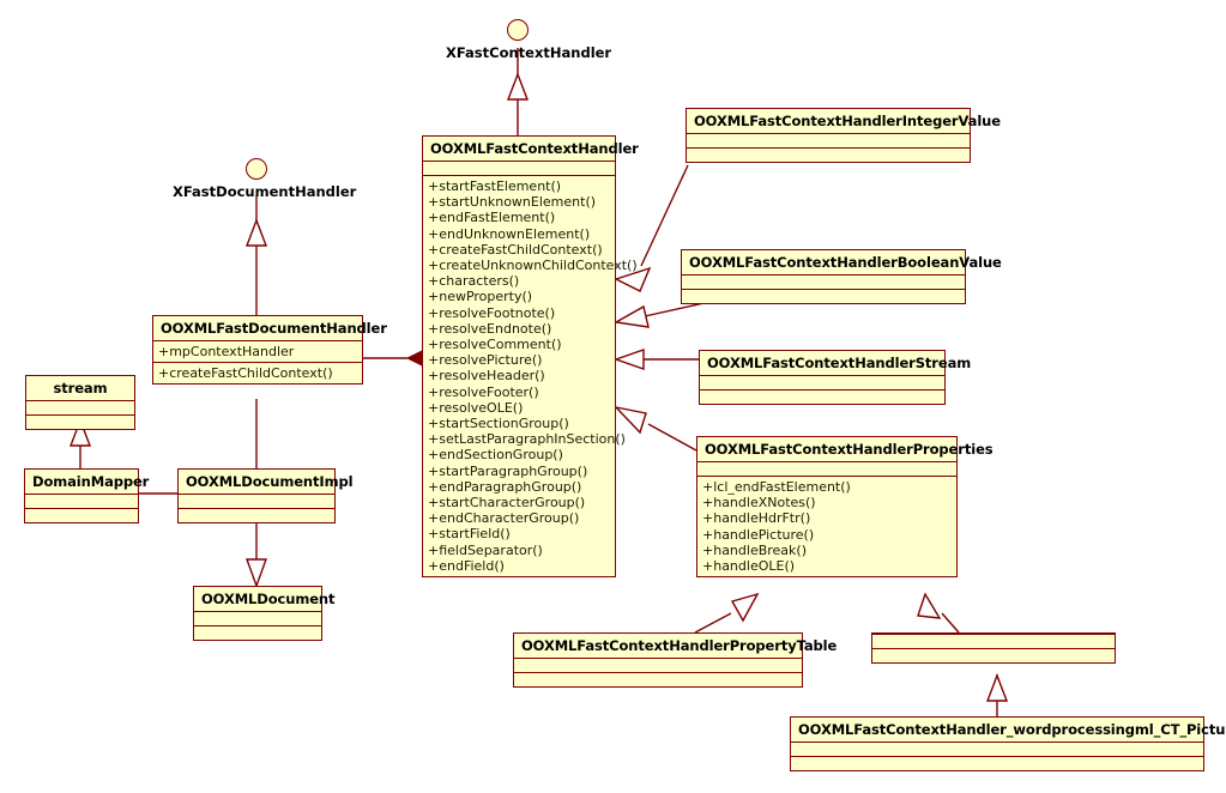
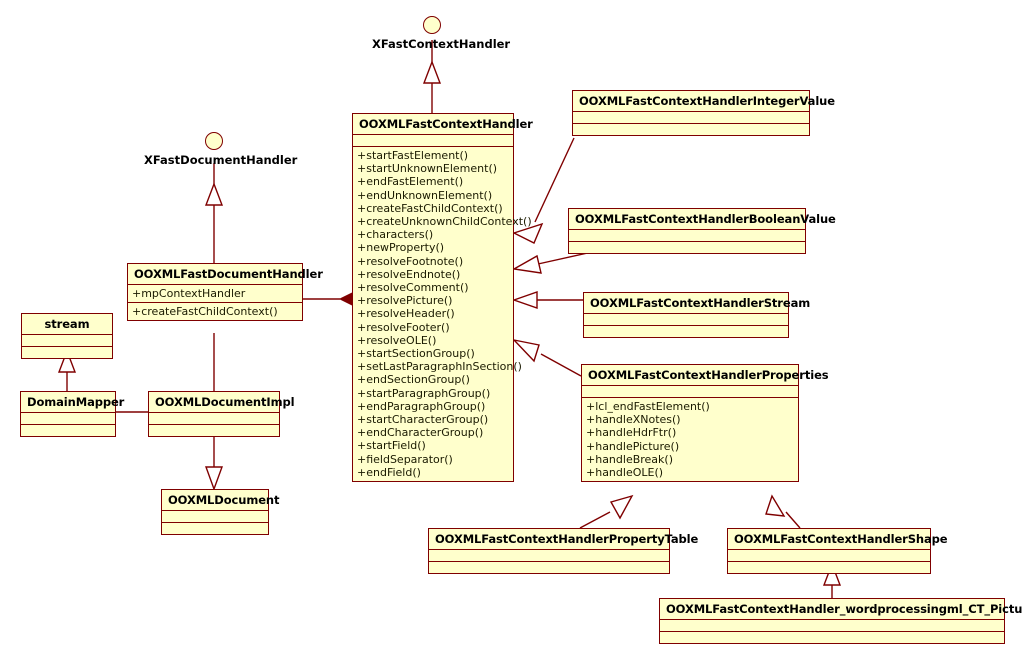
  XFastContextHandler
  XFastDocumentHandler
  OOXMLFastContextHandler
  +startFastElement()
  +startUnknownElement()
  +endFastElement()
  +endUnknownElement()
  +createFastChildContext()
  +createUnknownChildContext()
  +characters()
  +newProperty()
  +resolveFootnote()
  +resolveEndnote()
  +resolveComment()
  +resolvePicture()
  +resolveHeader()
  +resolveFooter()
  +resolveOLE()
  +startSectionGroup()
  +setLastParagraphInSection()
  +endSectionGroup()
  +startParagraphGroup()
  +endParagraphGroup()
  +startCharacterGroup()
  +endCharacterGroup()
  +startField()
  +fieldSeparator()
  +endField()
  OOXMLFastDocumentHandler
  +mpContextHandler
  +createFastChildContext()
  stream
  DomainMapper
  OOXMLDocumentImpl
  OOXMLDocument
  OOXMLFastContextHandlerIntegerValue
  OOXMLFastContextHandlerBooleanValue
  OOXMLFastContextHandlerStream
  OOXMLFastContextHandlerProperties
  +lcl_endFastElement()
  +handleXNotes()
  +handleHdrFtr()
  +handlePicture()
  +handleBreak()
  +handleOLE()
  OOXMLFastContextHandlerPropertyTable
+ OOXMLFastContextHandlerShape
  OOXMLFastContextHandler_wordprocessingml_CT_Pictu
